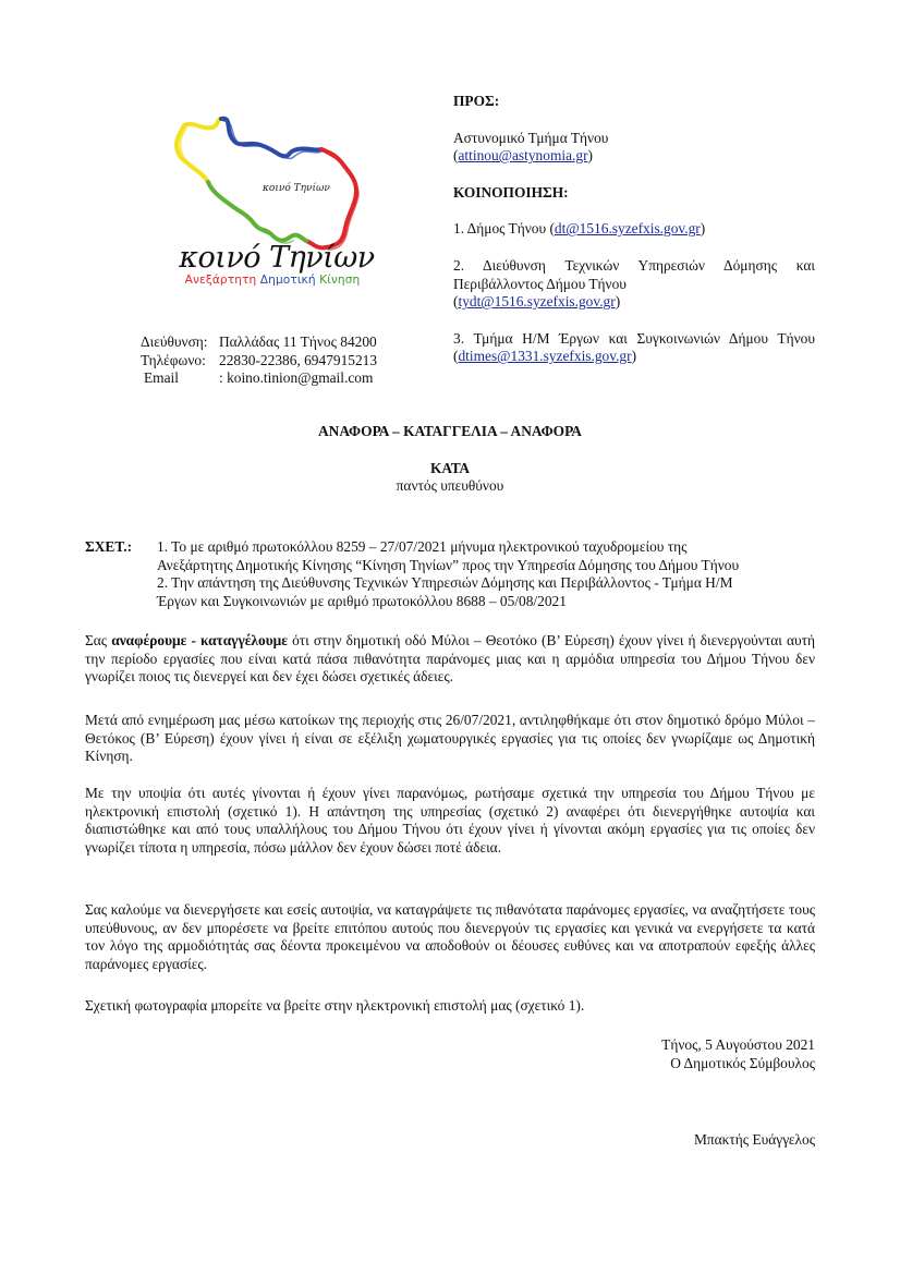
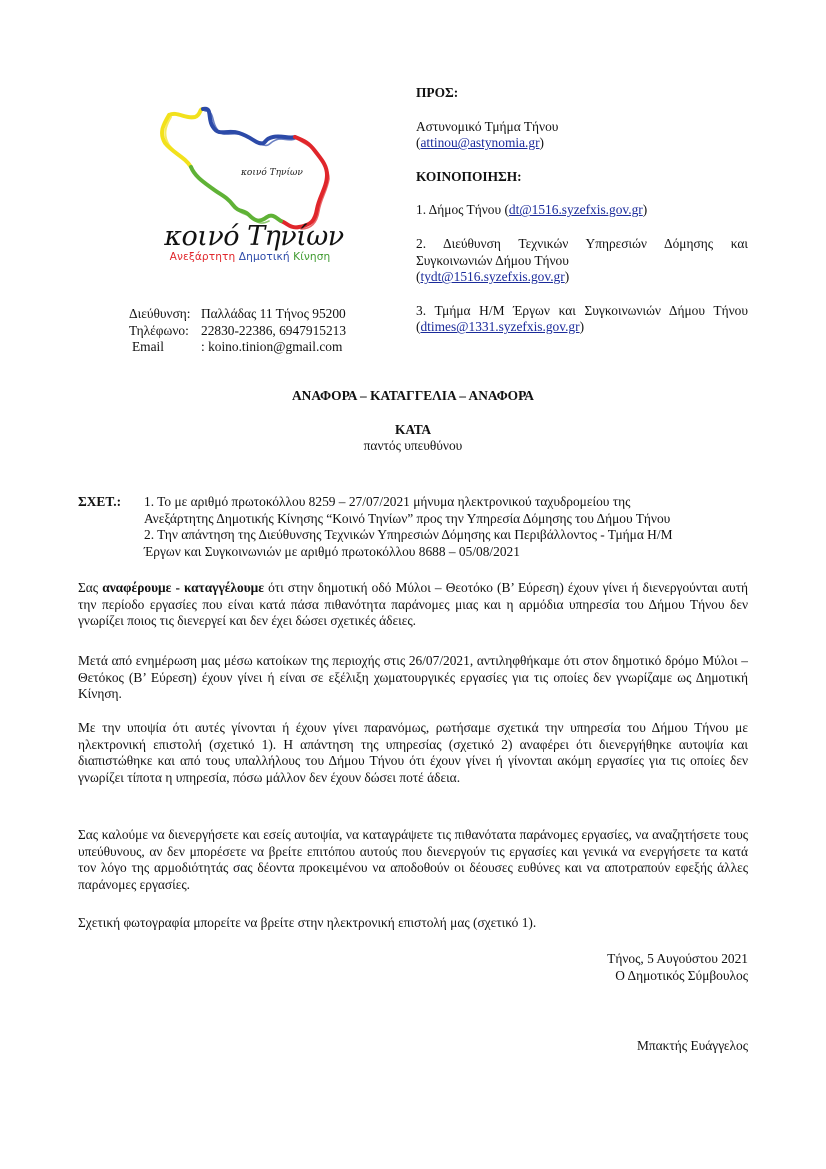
  κοινό Τηνίων
  κοινό Τηνίων
  Ανεξάρτητη Δημοτική Κίνηση
  Διεύθυνση:
- Παλλάδας 11 Τήνος 84200
+ Παλλάδας 11 Τήνος 95200
  Τηλέφωνο:
  22830-22386, 6947915213
  Email
  : koino.tinion@gmail.com
  ΠΡΟΣ:
  Αστυνομικό Τμήμα Τήνου
  (attinou@astynomia.gr)
  ΚΟΙΝΟΠΟΙΗΣΗ:
  1. Δήμος Τήνου (dt@1516.syzefxis.gov.gr)
- 2. Διεύθυνση Τεχνικών Υπηρεσιών Δόμησης και Περιβάλλοντος Δήμου Τήνου
+ 2. Διεύθυνση Τεχνικών Υπηρεσιών Δόμησης και Συγκοινωνιών Δήμου Τήνου
  (tydt@1516.syzefxis.gov.gr)
  3. Τμήμα Η/Μ Έργων και Συγκοινωνιών Δήμου Τήνου (dtimes@1331.syzefxis.gov.gr)
  ΑΝΑΦΟΡΑ – ΚΑΤΑΓΓΕΛΙΑ – ΑΝΑΦΟΡΑ
  ΚΑΤΑ
  παντός υπευθύνου
  ΣΧΕΤ.:
  1. Το με αριθμό πρωτοκόλλου 8259 – 27/07/2021 μήνυμα ηλεκτρονικού ταχυδρομείου της
- Ανεξάρτητης Δημοτικής Κίνησης “Κίνηση Τηνίων” προς την Υπηρεσία Δόμησης του Δήμου Τήνου
+ Ανεξάρτητης Δημοτικής Κίνησης “Κοινό Τηνίων” προς την Υπηρεσία Δόμησης του Δήμου Τήνου
  2. Την απάντηση της Διεύθυνσης Τεχνικών Υπηρεσιών Δόμησης και Περιβάλλοντος - Τμήμα Η/Μ
  Έργων και Συγκοινωνιών με αριθμό πρωτοκόλλου 8688 – 05/08/2021
  Σας αναφέρουμε - καταγγέλουμε ότι στην δημοτική οδό Μύλοι – Θεοτόκο (Β’ Εύρεση) έχουν γίνει ή διενεργούνται αυτή την περίοδο εργασίες που είναι κατά πάσα πιθανότητα παράνομες μιας και η αρμόδια υπηρεσία του Δήμου Τήνου δεν γνωρίζει ποιος τις διενεργεί και δεν έχει δώσει σχετικές άδειες.
  Μετά από ενημέρωση μας μέσω κατοίκων της περιοχής στις 26/07/2021, αντιληφθήκαμε ότι στον δημοτικό δρόμο Μύλοι – Θετόκος (Β’ Εύρεση) έχουν γίνει ή είναι σε εξέλιξη χωματουργικές εργασίες για τις οποίες δεν γνωρίζαμε ως Δημοτική Κίνηση.
  Με την υποψία ότι αυτές γίνονται ή έχουν γίνει παρανόμως, ρωτήσαμε σχετικά την υπηρεσία του Δήμου Τήνου με ηλεκτρονική επιστολή (σχετικό 1). Η απάντηση της υπηρεσίας (σχετικό 2) αναφέρει ότι διενεργήθηκε αυτοψία και διαπιστώθηκε και από τους υπαλλήλους του Δήμου Τήνου ότι έχουν γίνει ή γίνονται ακόμη εργασίες για τις οποίες δεν γνωρίζει τίποτα η υπηρεσία, πόσω μάλλον δεν έχουν δώσει ποτέ άδεια.
  Σας καλούμε να διενεργήσετε και εσείς αυτοψία, να καταγράψετε τις πιθανότατα παράνομες εργασίες, να αναζητήσετε τους υπεύθυνους, αν δεν μπορέσετε να βρείτε επιτόπου αυτούς που διενεργούν τις εργασίες και γενικά να ενεργήσετε τα κατά τον λόγο της αρμοδιότητάς σας δέοντα προκειμένου να αποδοθούν οι δέουσες ευθύνες και να αποτραπούν εφεξής άλλες παράνομες εργασίες.
  Σχετική φωτογραφία μπορείτε να βρείτε στην ηλεκτρονική επιστολή μας (σχετικό 1).
  Τήνος, 5 Αυγούστου 2021
  Ο Δημοτικός Σύμβουλος
  Μπακτής Ευάγγελος
